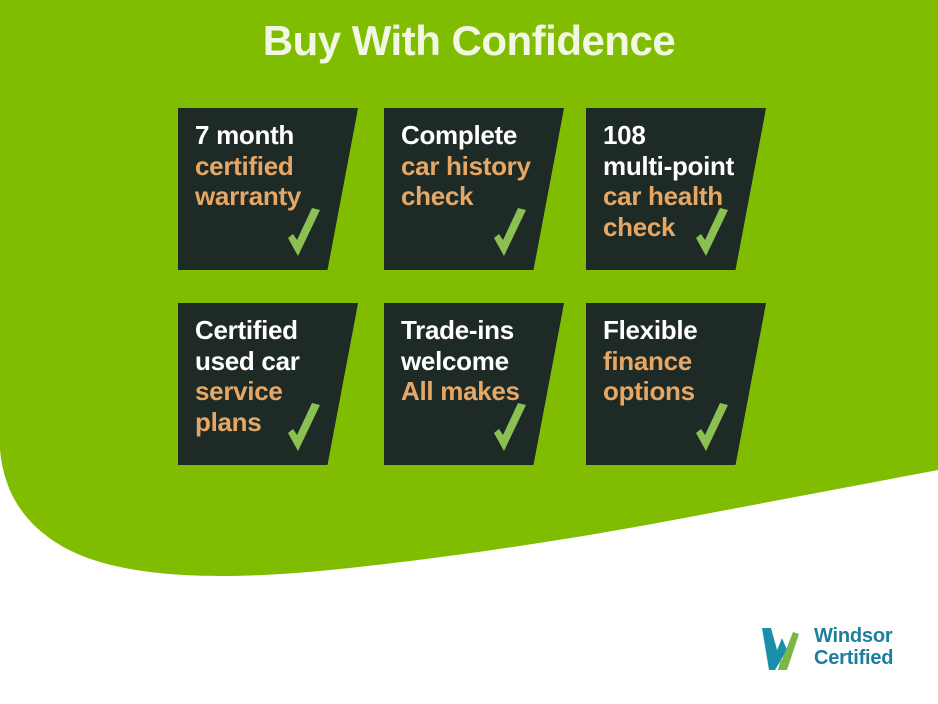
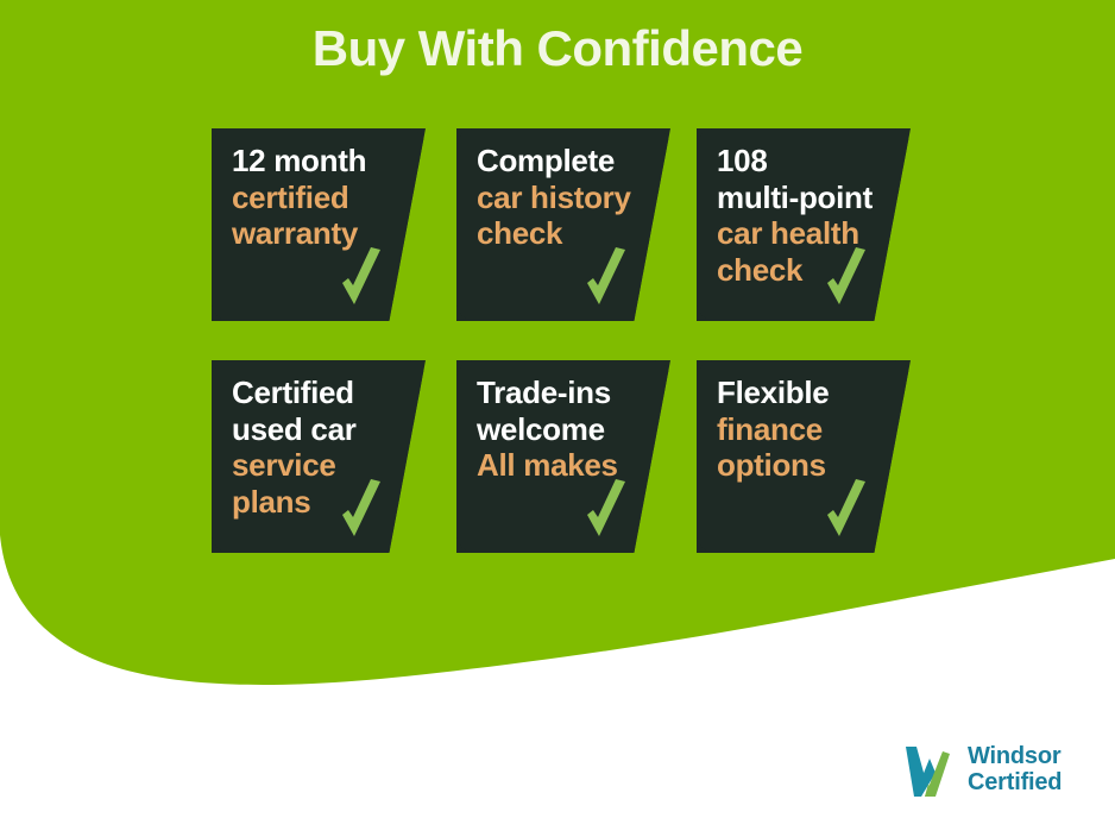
  Buy With Confidence
- 7 month
+ 12 month
  certified
  warranty
  Complete
  car history
  check
  108
  multi-point
  car health
  check
  Certified
  used car
  service
  plans
  Trade-ins
  welcome
  All makes
  Flexible
  finance
  options
  Windsor
  Certified
